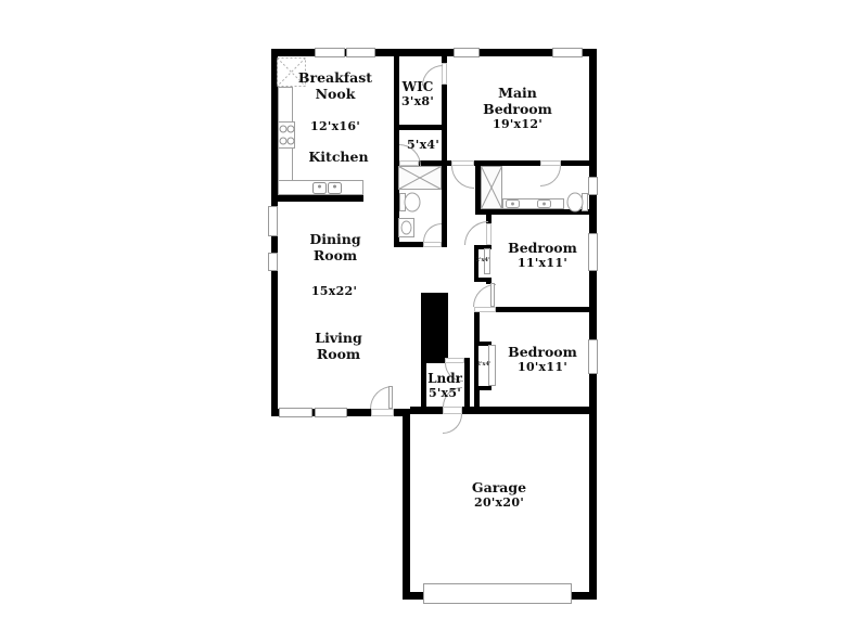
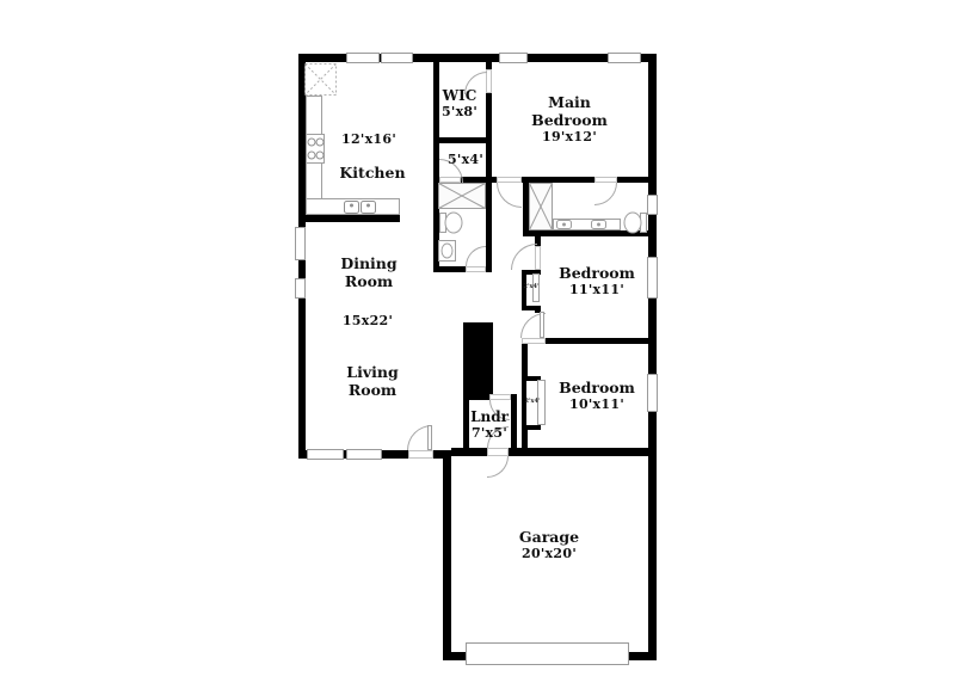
- Breakfast
- Nook
  12'x16'
  Kitchen
  WIC
- 3'x8'
+ 5'x8'
  5'x4'
  Main
  Bedroom
  19'x12'
  Bedroom
  11'x11'
  Bedroom
  10'x11'
  Dining
  Room
  15x22'
  Living
  Room
  Lndr
- 5'x5'
+ 7'x5'
  Garage
  20'x20'
